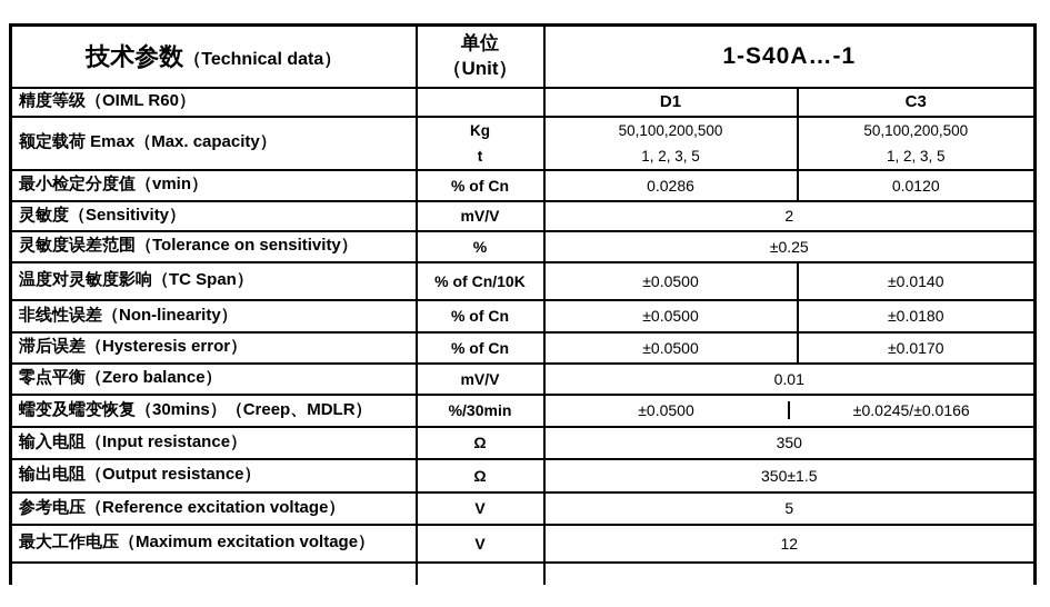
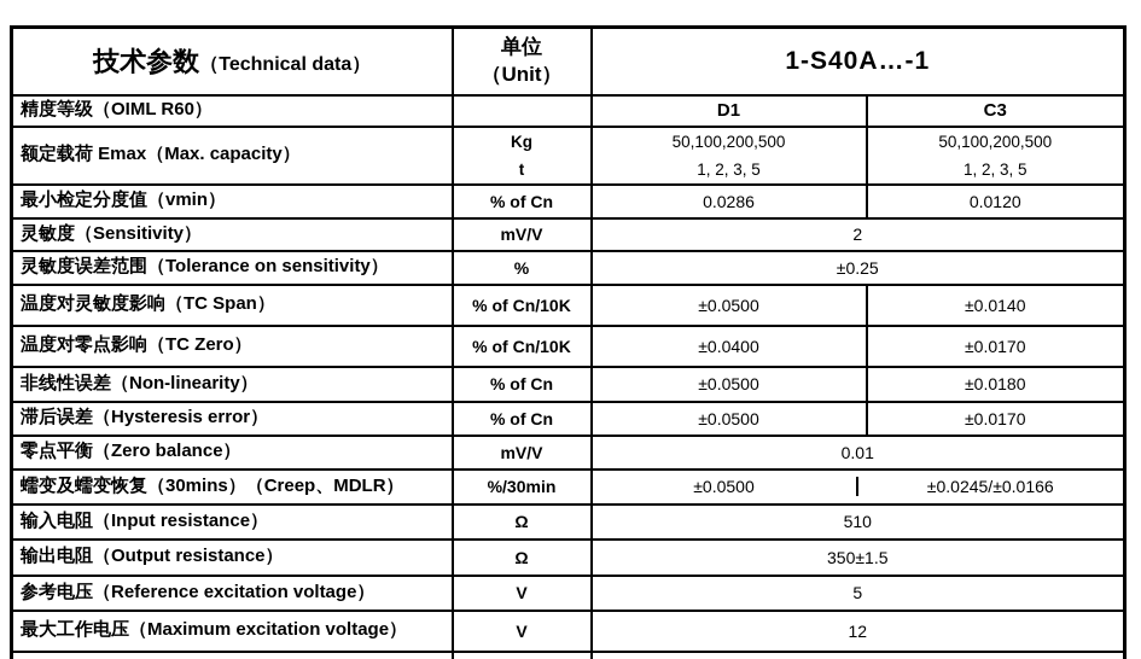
  技术参数（Technical data）	单位 （Unit）	1-S40A…-1
  精度等级（OIML R60）		D1	C3
  额定载荷 Emax（Max. capacity）	Kg t	50,100,200,500 1, 2, 3, 5	50,100,200,500 1, 2, 3, 5
  最小检定分度值（vmin）	% of Cn	0.0286	0.0120
  灵敏度（Sensitivity）	mV/V	2
  灵敏度误差范围（Tolerance on sensitivity）	%	±0.25
  温度对灵敏度影响（TC Span）	% of Cn/10K	±0.0500	±0.0140
+ 温度对零点影响（TC Zero）	% of Cn/10K	±0.0400	±0.0170
  非线性误差（Non-linearity）	% of Cn	±0.0500	±0.0180
  滞后误差（Hysteresis error）	% of Cn	±0.0500	±0.0170
  零点平衡（Zero balance）	mV/V	0.01
  蠕变及蠕变恢复（30mins）（Creep、MDLR）	%/30min	±0.0500 ±0.0245/±0.0166
- 输入电阻（Input resistance）	Ω	350
+ 输入电阻（Input resistance）	Ω	510
  输出电阻（Output resistance）	Ω	350±1.5
  参考电压（Reference excitation voltage）	V	5
  最大工作电压（Maximum excitation voltage）	V	12
